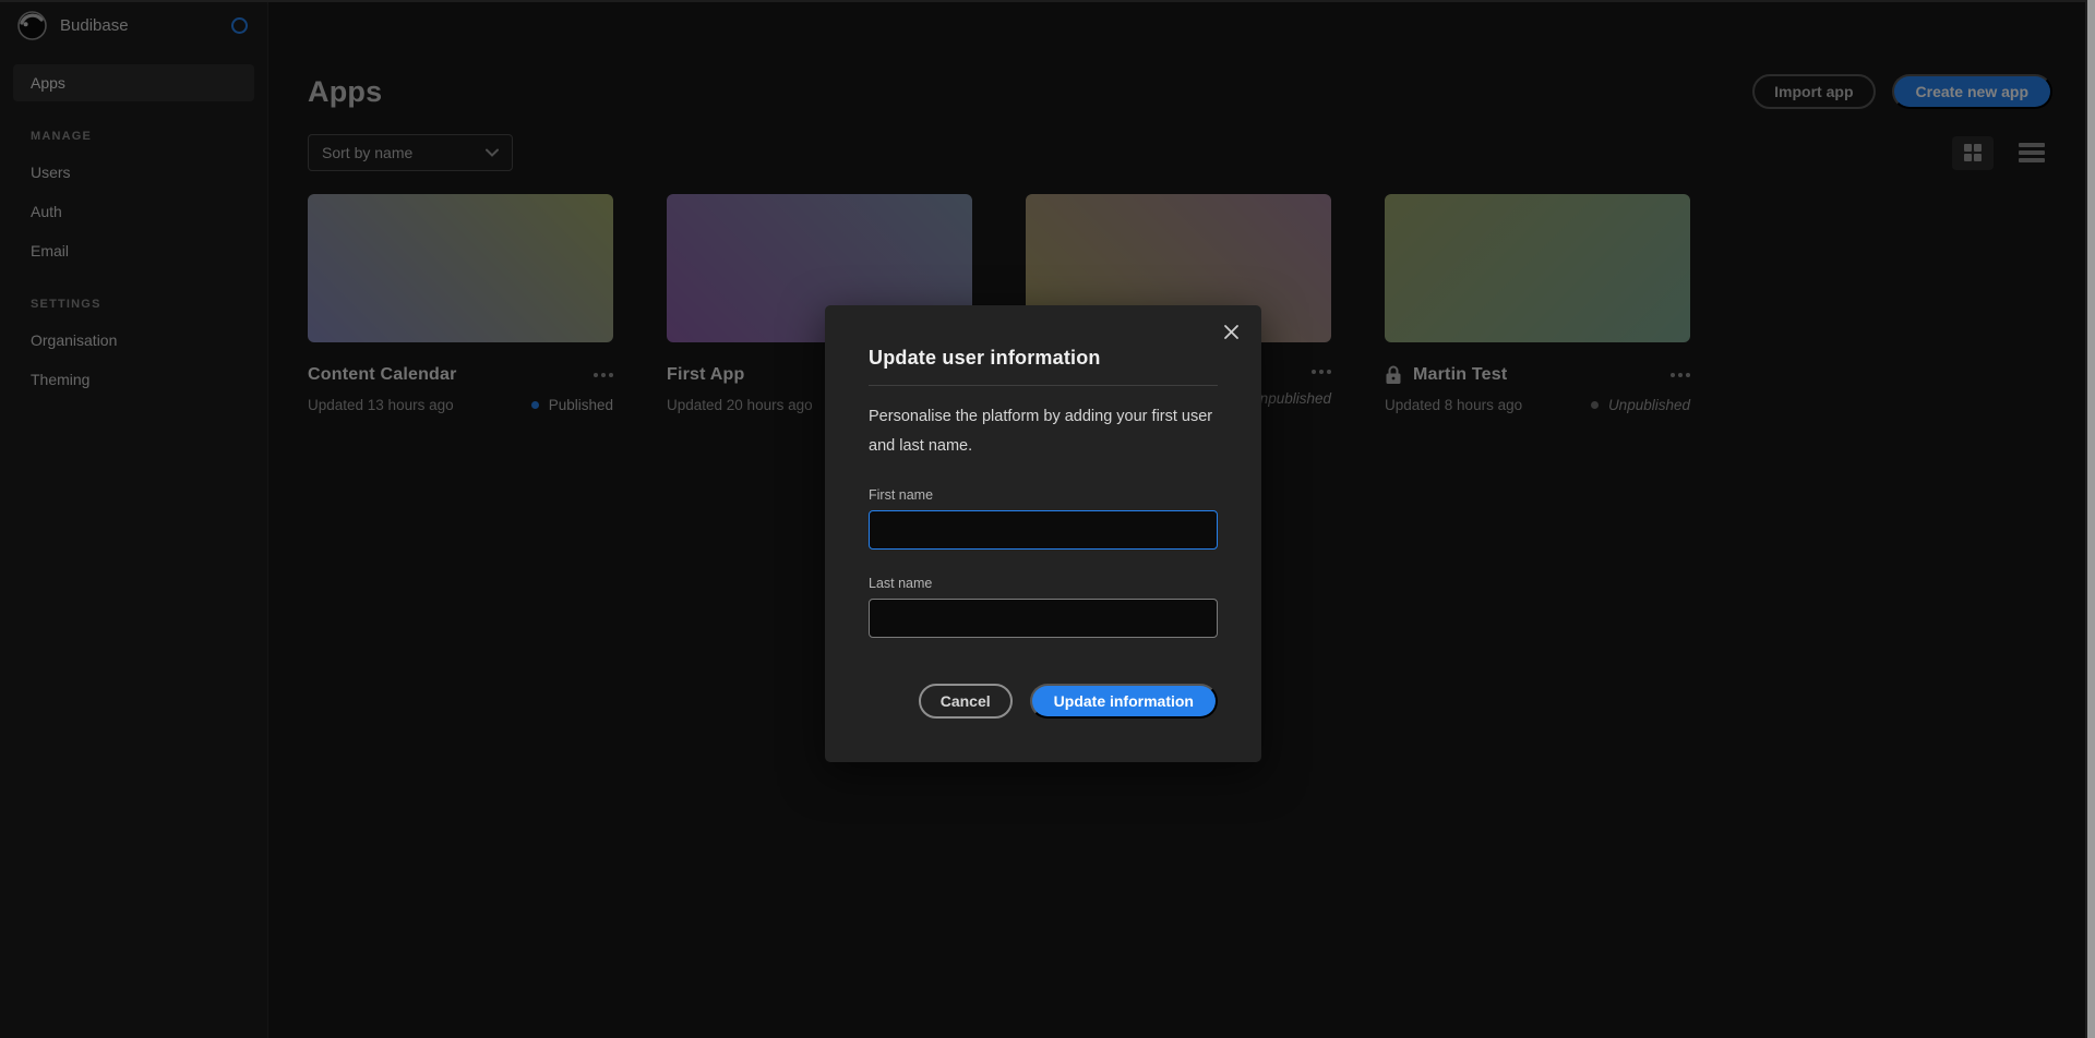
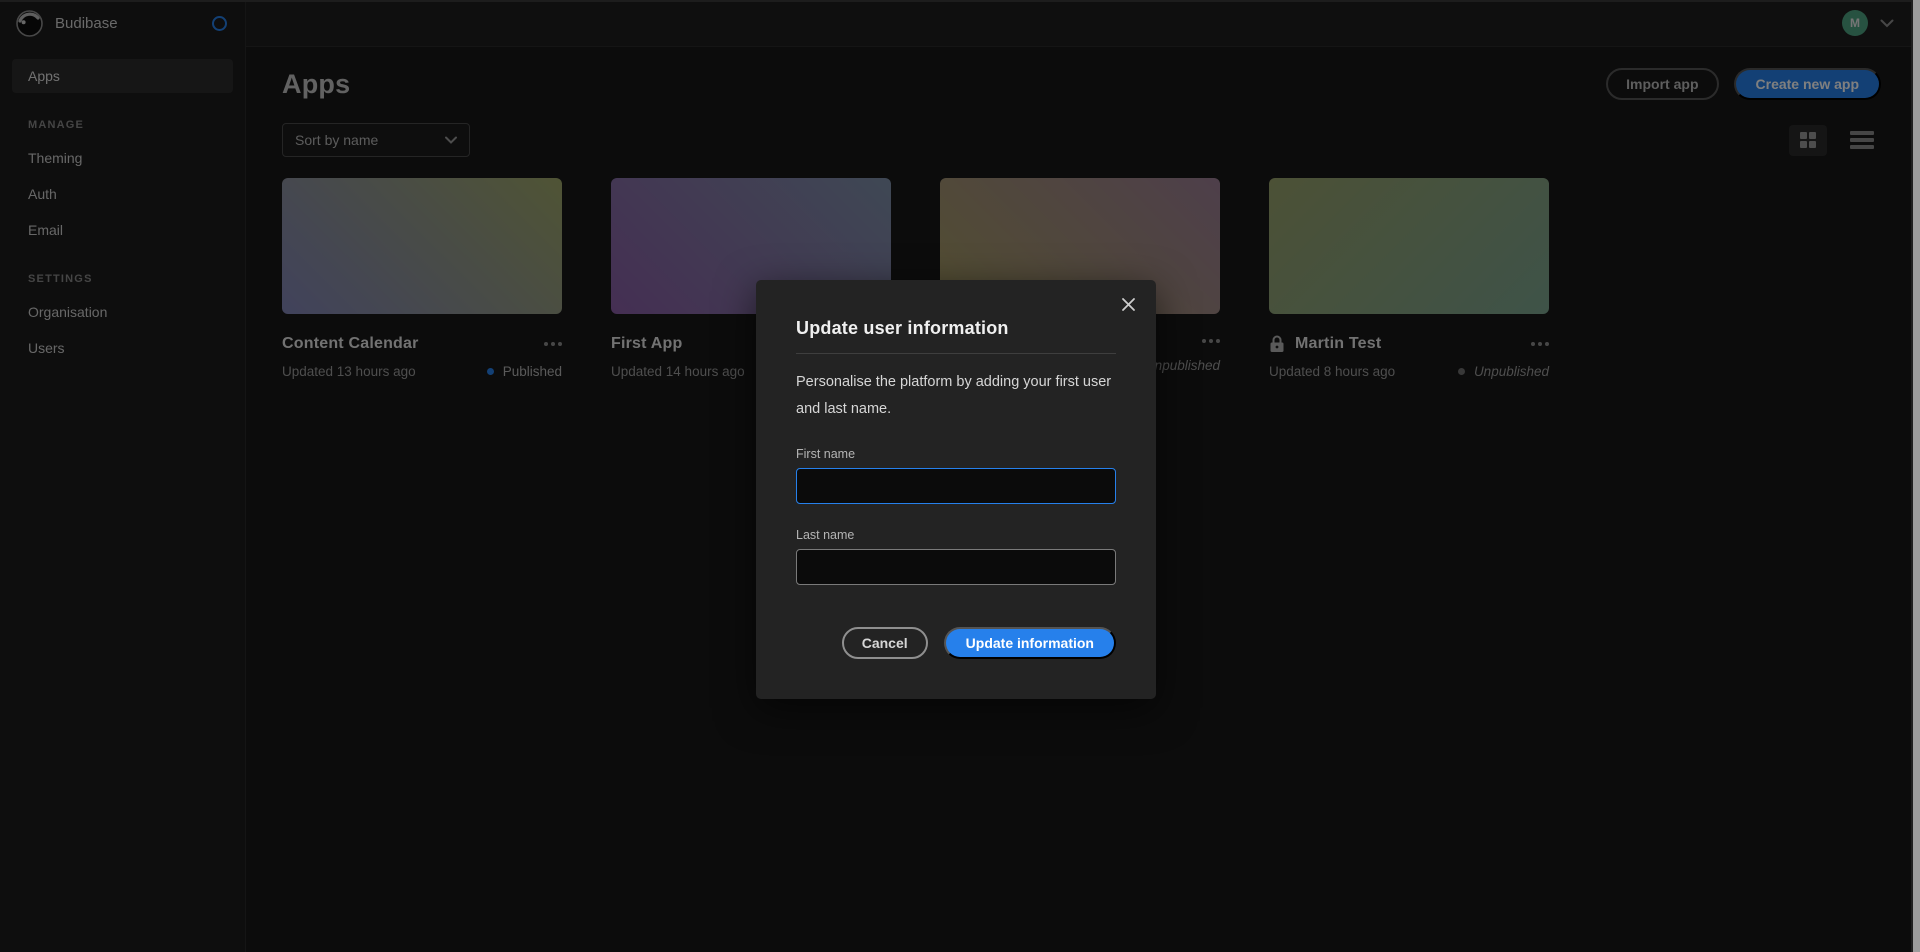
  Budibase
  Apps
  MANAGE
- Users
+ Theming
  Auth
  Email
  SETTINGS
  Organisation
- Theming
+ Users
+ M
  Apps
  Import app
  Create new app
  Sort by name
  Content Calendar
  Updated 13 hours ago
  Published
  First App
- Updated 20 hours ago
+ Updated 14 hours ago
  npublished
  Martin Test
  Updated 8 hours ago
  Unpublished
  Update user information
  Personalise the platform by adding your first user and last name.
  First name
  Last name
  Cancel
  Update information
